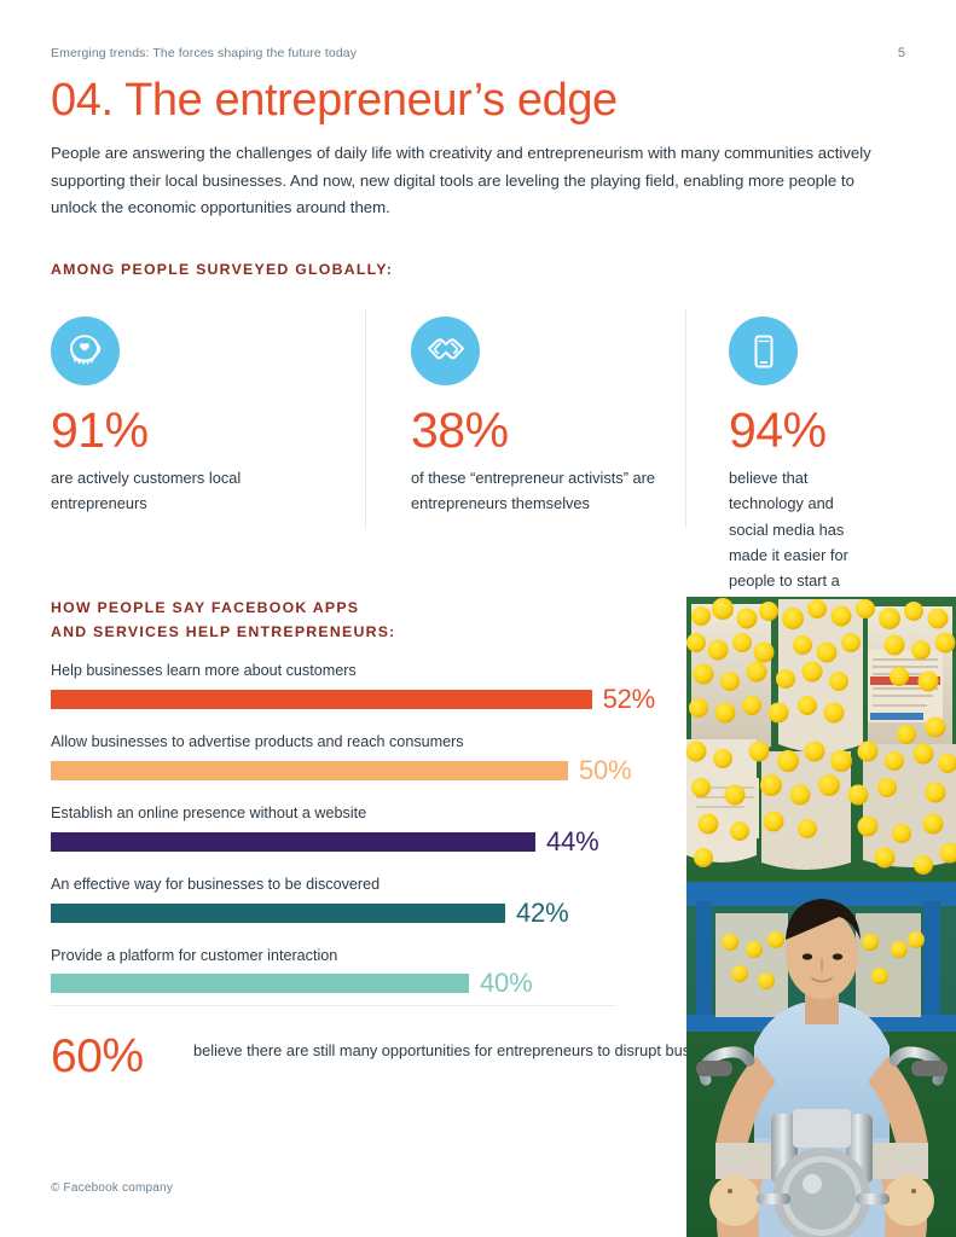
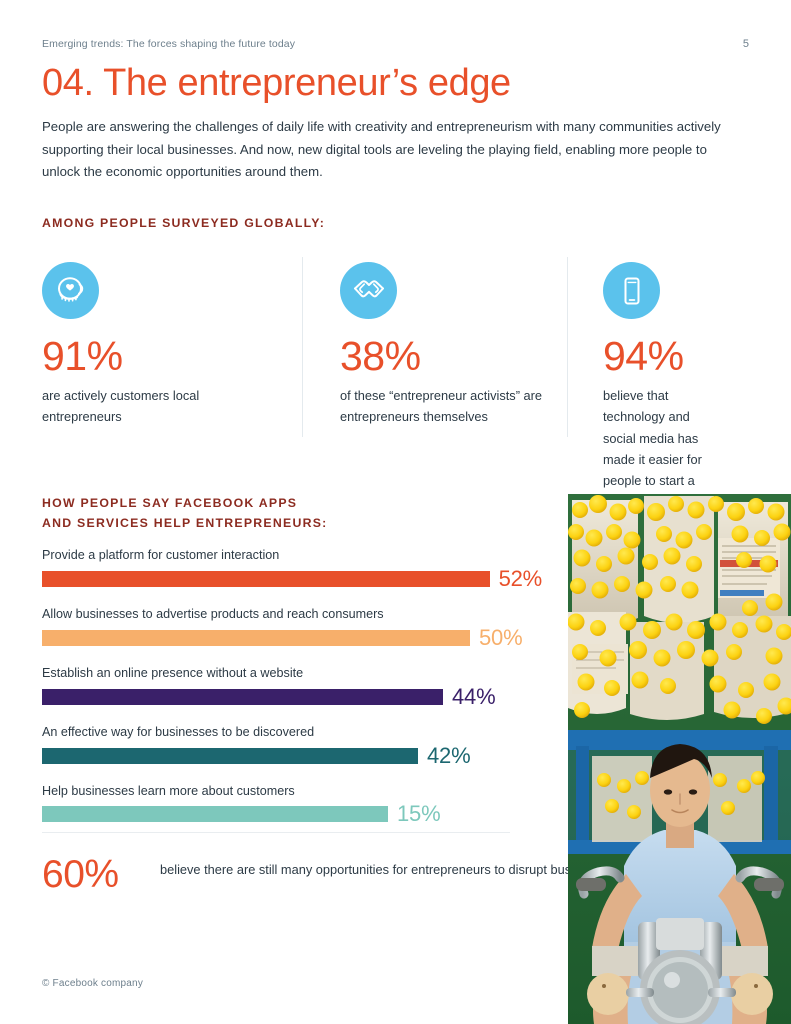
  Emerging trends: The forces shaping the future today
  5
  04. The entrepreneur’s edge
  People are answering the challenges of daily life with creativity and entrepreneurism with many communities actively supporting their local businesses. And now, new digital tools are leveling the playing field, enabling more people to unlock the economic opportunities around them.
  AMONG PEOPLE SURVEYED GLOBALLY:
  91%
  are actively customers local entrepreneurs
  38%
  of these “entrepreneur activists” are entrepreneurs themselves
  94%
  believe that technology and social media has made it easier for people to start a
  HOW PEOPLE SAY FACEBOOK APPS
  AND SERVICES HELP ENTREPRENEURS:
- Help businesses learn more about customers
+ Provide a platform for customer interaction
  52%
  Allow businesses to advertise products and reach consumers
  50%
  Establish an online presence without a website
  44%
  An effective way for businesses to be discovered
  42%
- Provide a platform for customer interaction
+ Help businesses learn more about customers
- 40%
+ 15%
  60%
  believe there are still many opportunities for entrepreneurs to disrupt bu
  © Facebook company
